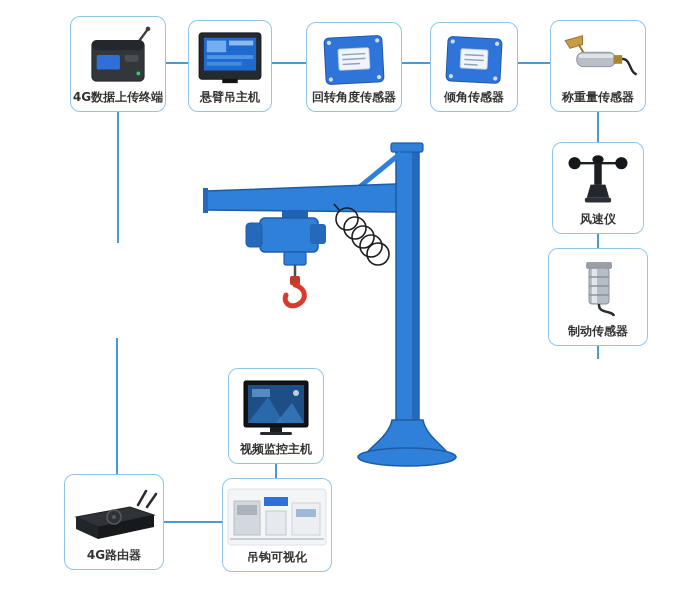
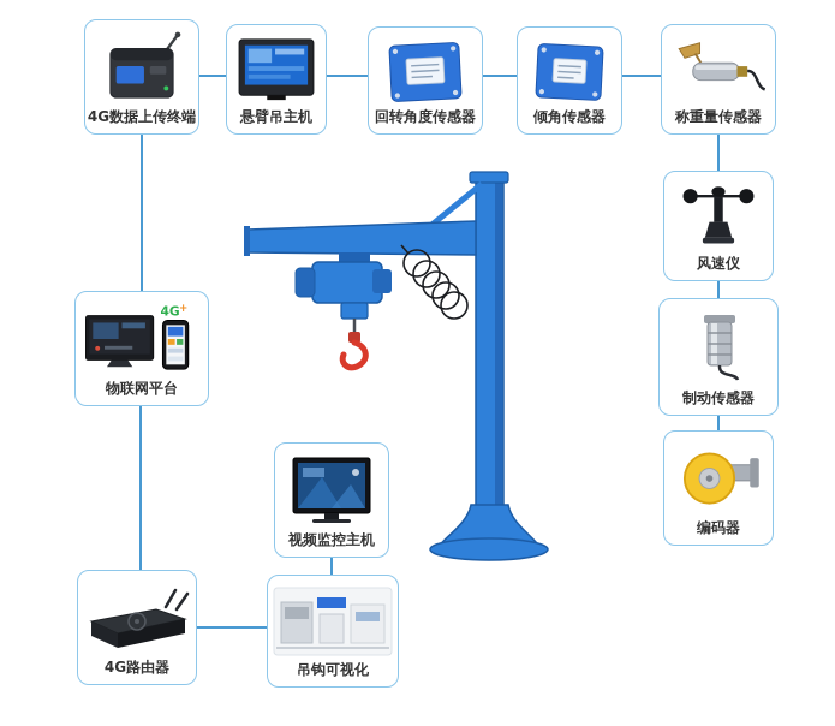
  4G数据上传终端
  悬臂吊主机
  回转角度传感器
  倾角传感器
  称重量传感器
  风速仪
  制动传感器
+ 编码器
+ 4G
+ +
+ 物联网平台
  4G路由器
  视频监控主机
  吊钩可视化
